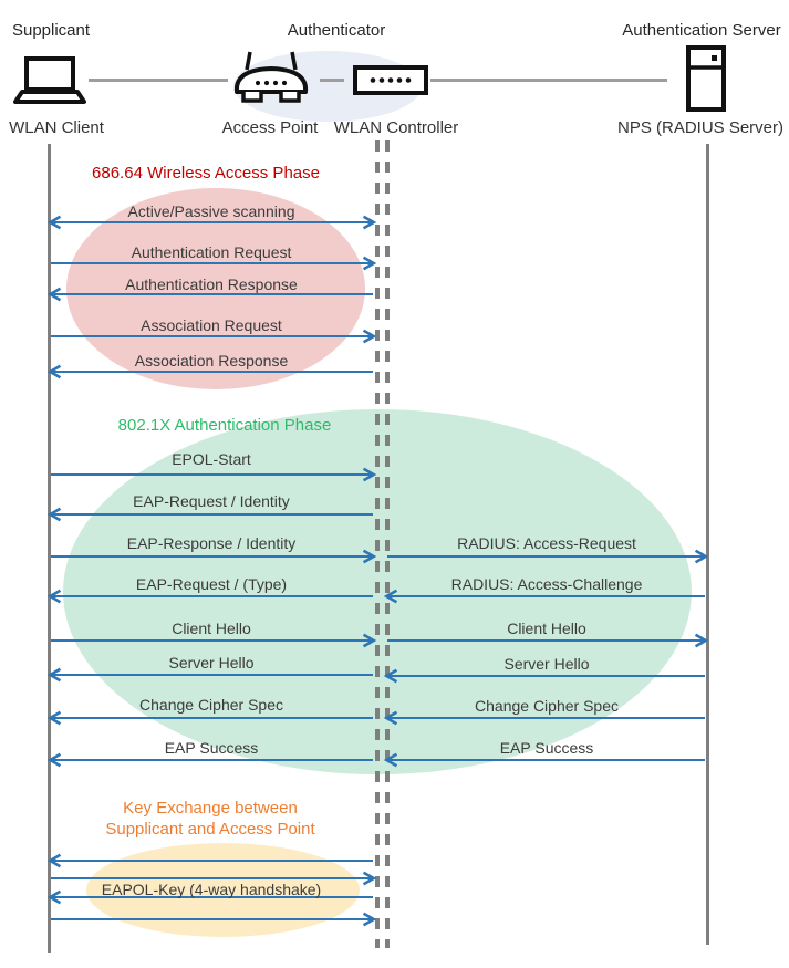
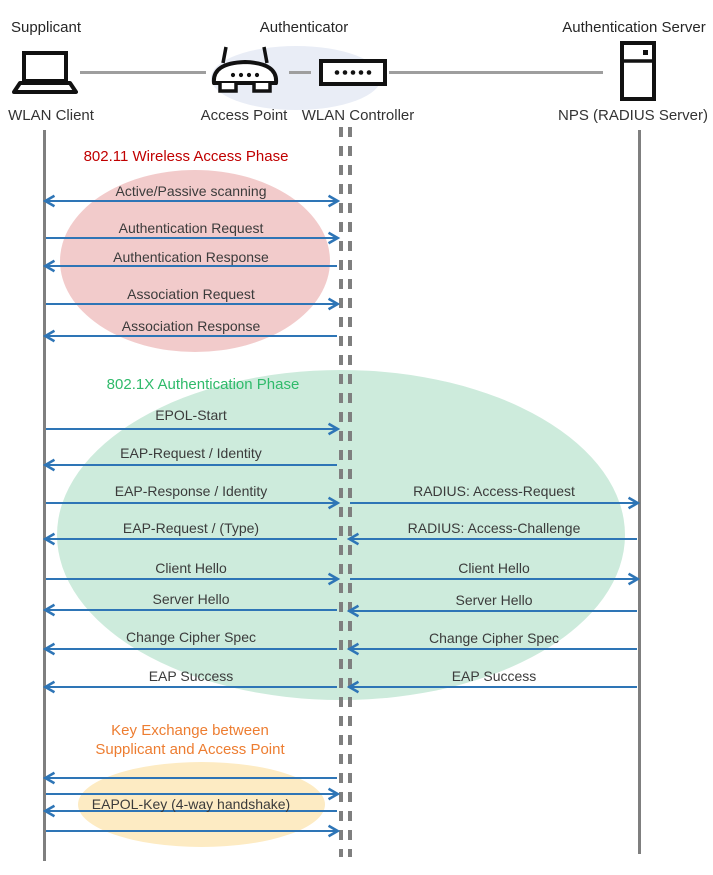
  Supplicant
  Authenticator
  Authentication Server
  WLAN Client
  Access Point
  WLAN Controller
  NPS (RADIUS Server)
- 686.64 Wireless Access Phase
+ 802.11 Wireless Access Phase
  802.1X Authentication Phase
  Key Exchange between
  Supplicant and Access Point
  Active/Passive scanning
  Authentication Request
  Authentication Response
  Association Request
  Association Response
  EPOL-Start
  EAP-Request / Identity
  EAP-Response / Identity
  EAP-Request / (Type)
  Client Hello
  Server Hello
  Change Cipher Spec
  EAP Success
  RADIUS: Access-Request
  RADIUS: Access-Challenge
  Client Hello
  Server Hello
  Change Cipher Spec
  EAP Success
  EAPOL-Key (4-way handshake)
